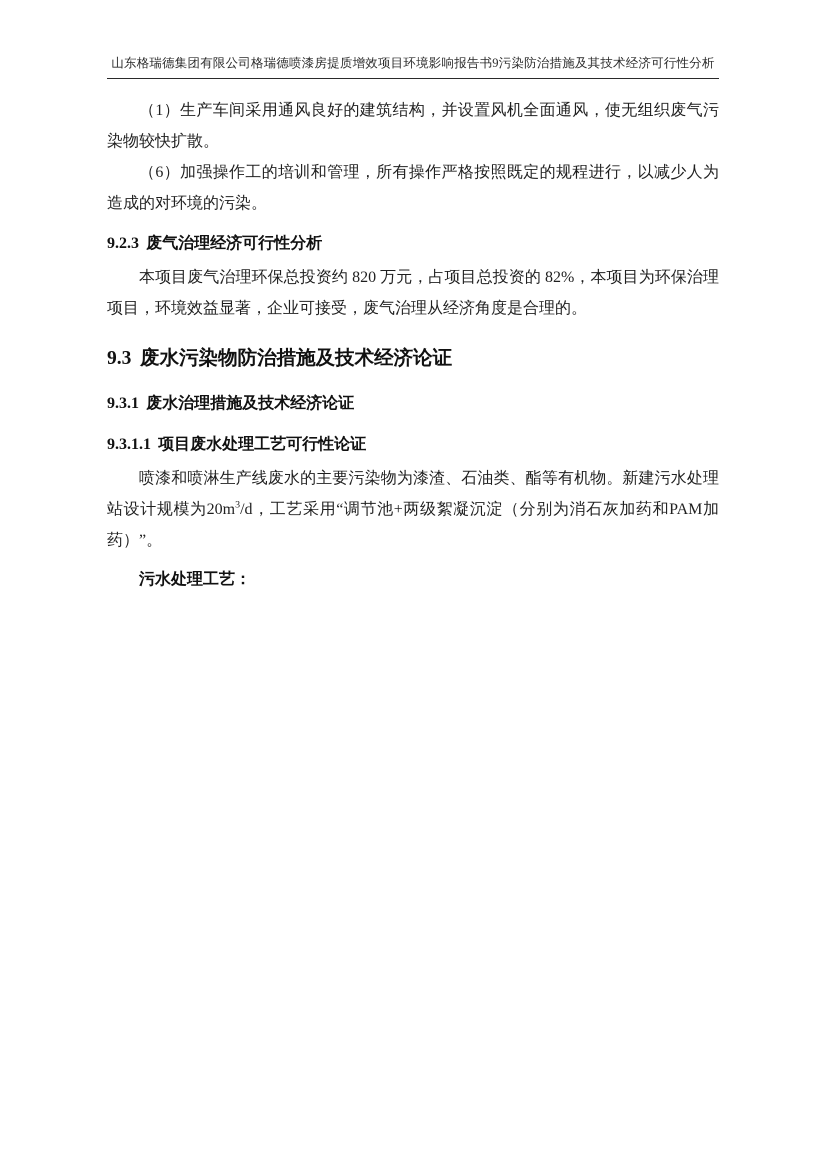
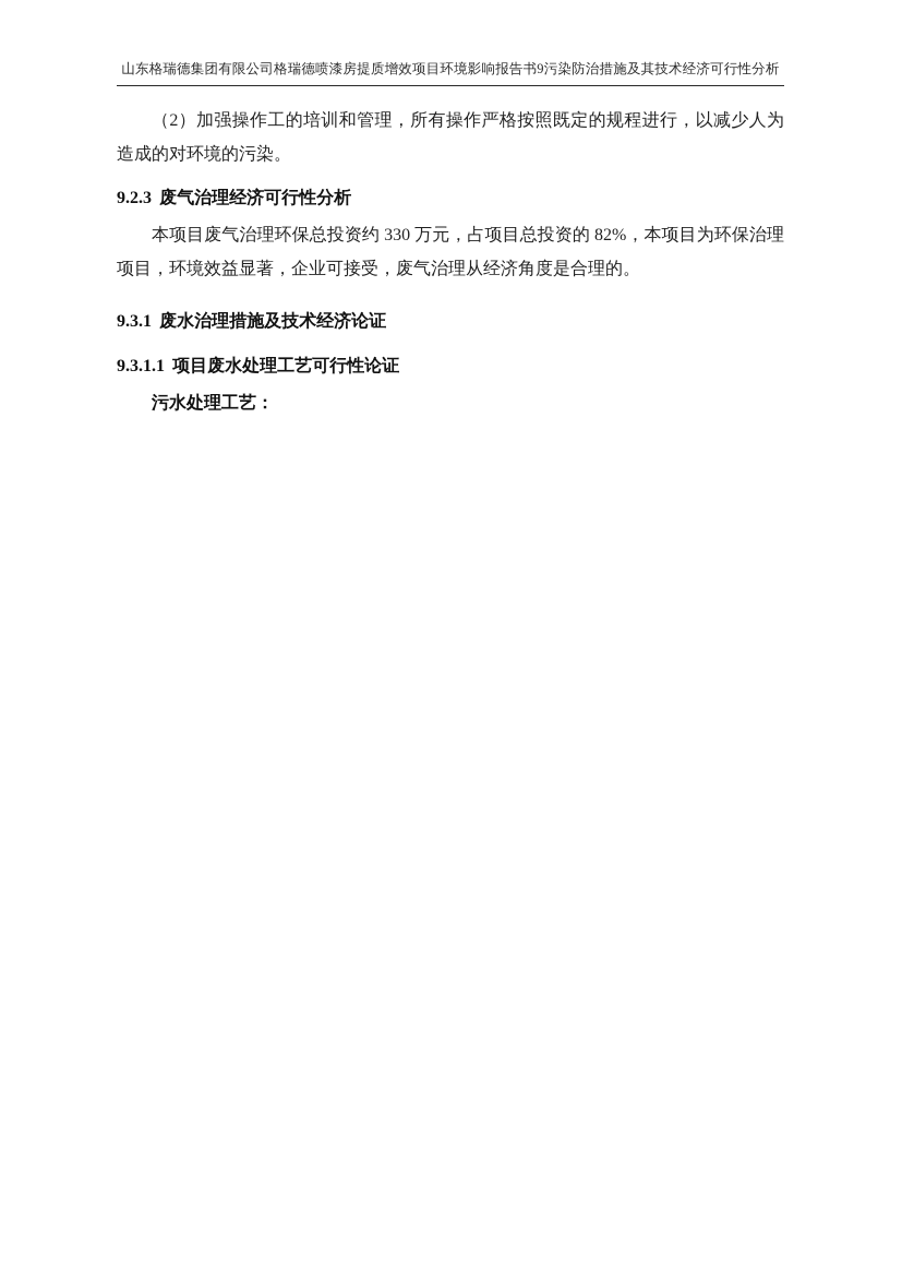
  山东格瑞德集团有限公司格瑞德喷漆房提质增效项目环境影响报告书9污染防治措施及其技术经济可行性分析
- （1）生产车间采用通风良好的建筑结构，并设置风机全面通风，使无组织废气污染物较快扩散。
- （6）加强操作工的培训和管理，所有操作严格按照既定的规程进行，以减少人为造成的对环境的污染。
+ （2）加强操作工的培训和管理，所有操作严格按照既定的规程进行，以减少人为造成的对环境的污染。
  9.2.3 废气治理经济可行性分析
- 本项目废气治理环保总投资约 820 万元，占项目总投资的 82%，本项目为环保治理项目，环境效益显著，企业可接受，废气治理从经济角度是合理的。
+ 本项目废气治理环保总投资约 330 万元，占项目总投资的 82%，本项目为环保治理项目，环境效益显著，企业可接受，废气治理从经济角度是合理的。
- 9.3 废水污染物防治措施及技术经济论证
  9.3.1 废水治理措施及技术经济论证
  9.3.1.1 项目废水处理工艺可行性论证
- 喷漆和喷淋生产线废水的主要污染物为漆渣、石油类、酯等有机物。新建污水处理站设计规模为20m3/d，工艺采用“调节池+两级絮凝沉淀（分别为消石灰加药和PAM加药）”。
  污水处理工艺：
